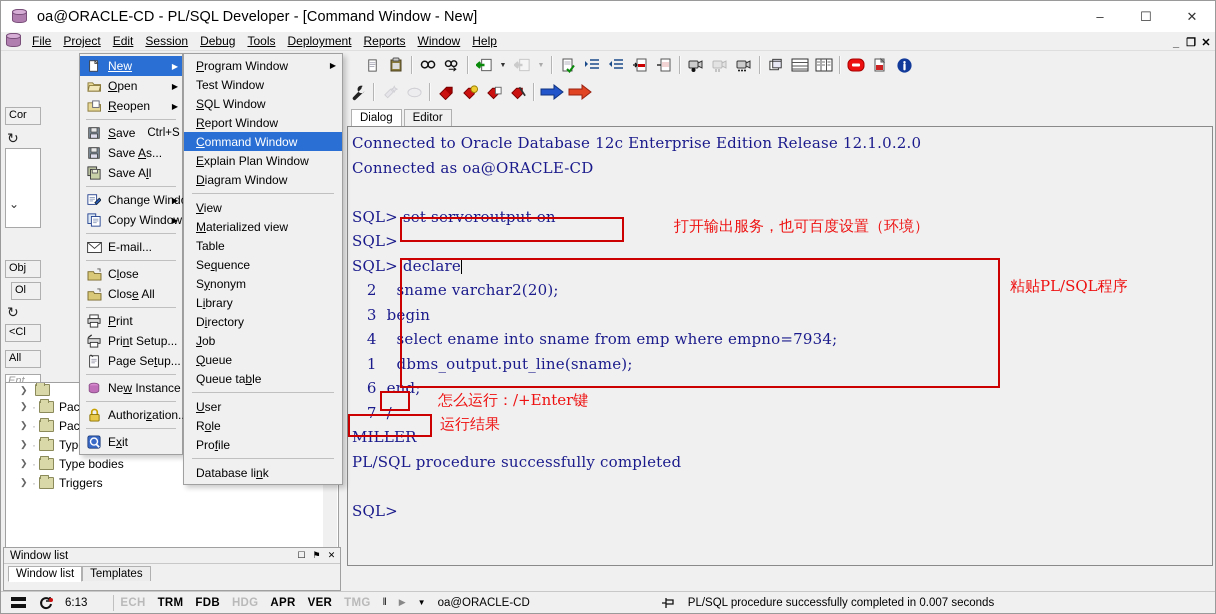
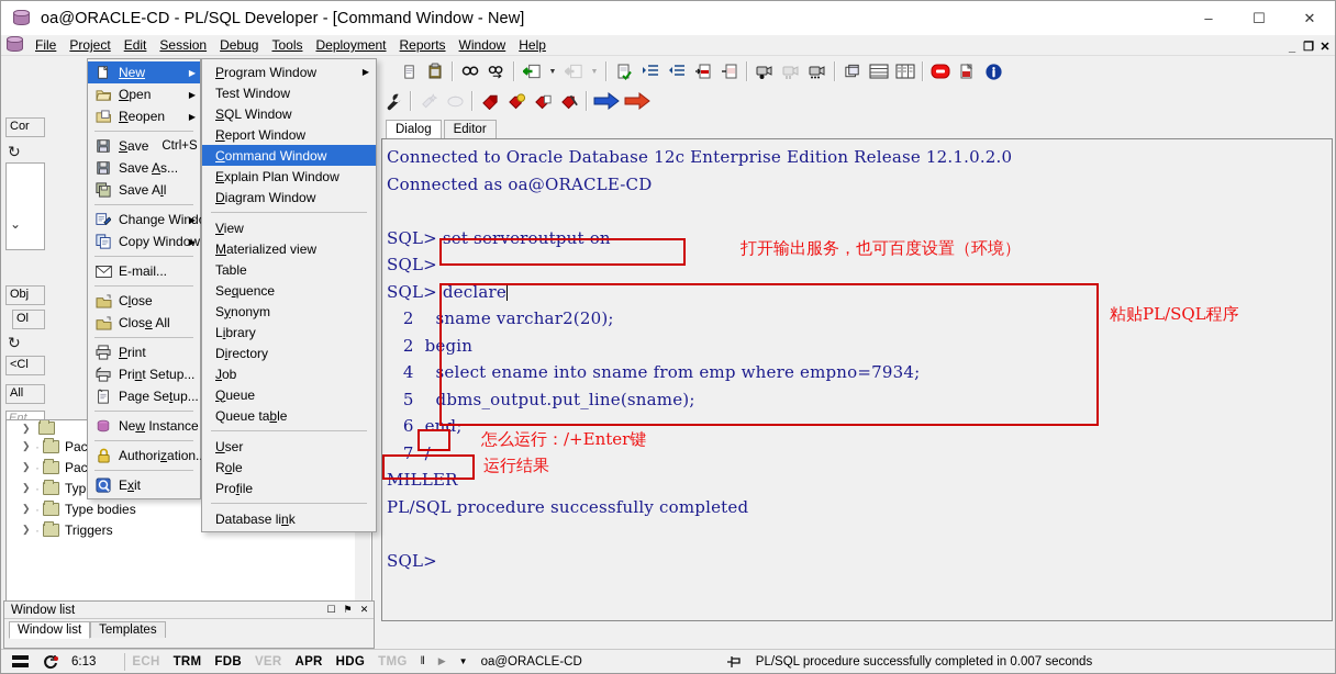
  oa@ORACLE-CD - PL/SQL Developer - [Command Window - New]
  –
  ☐
  ✕
  File
  Project
  Edit
  Session
  Debug
  Tools
  Deployment
  Reports
  Window
  Help
  _
  ❐
  ✕
  Cor
  ↻
  ⌄
  Obj
  Ol
  ↻
  <Cl
  All
  Ent
  ❯
  ❯
  ·
  ❯
  ·
  ❯
  ·
  ❯
  ·
  Type bodies
  ❯
  ·
  Triggers
  Dialog
  Editor
  Connected to Oracle Database 12c Enterprise Edition Release 12.1.0.2.0
  Connected as oa@ORACLE-CD
  SQL> set serveroutput on
  SQL>
  SQL> declare
  2 sname varchar2(20);
- 3 begin
+ 2 begin
  4 select ename into sname from emp where empno=7934;
- 1 dbms_output.put_line(sname);
+ 5 dbms_output.put_line(sname);
  6 end;
  7 /
  MILLER
  PL/SQL procedure successfully completed
  SQL>
  打开输出服务，也可百度设置（环境）
  粘贴PL/SQL程序
  怎么运行：/+Enter键
  运行结果
  New
  ▶
  Open
  ▶
  Reopen
  ▶
  Save
  Ctrl+S
  Save As...
  Save All
  Change Wind
  ▶
  Copy Window
  ▶
  E-mail...
  Close
  Close All
  Print
  Print Setup...
  Page Setup...
  New Instance
  Authorization.
  Exit
  Program Window
  ▶
  Test Window
  SQL Window
  Report Window
  Command Window
  Explain Plan Window
  Diagram Window
  View
  Materialized view
  Table
  Sequence
  Synonym
  Library
  Directory
  Job
  Queue
  Queue table
  User
  Role
  Profile
  Database link
  Window list
  ☐
  ⚑
  ✕
  Window list
  Templates
  6:13
  ECH
  TRM
  FDB
- HDG
+ VER
  APR
- VER
+ HDG
  TMG
  ‖
  ▶
  ▼
  oa@ORACLE-CD
  PL/SQL procedure successfully completed in 0.007 seconds
